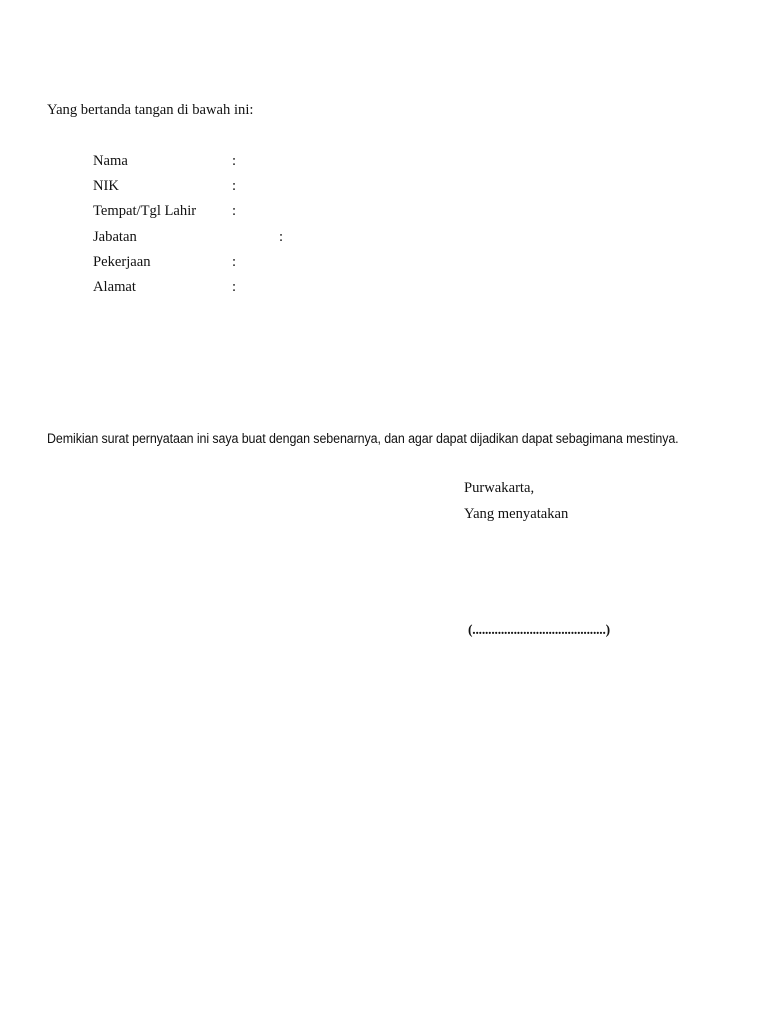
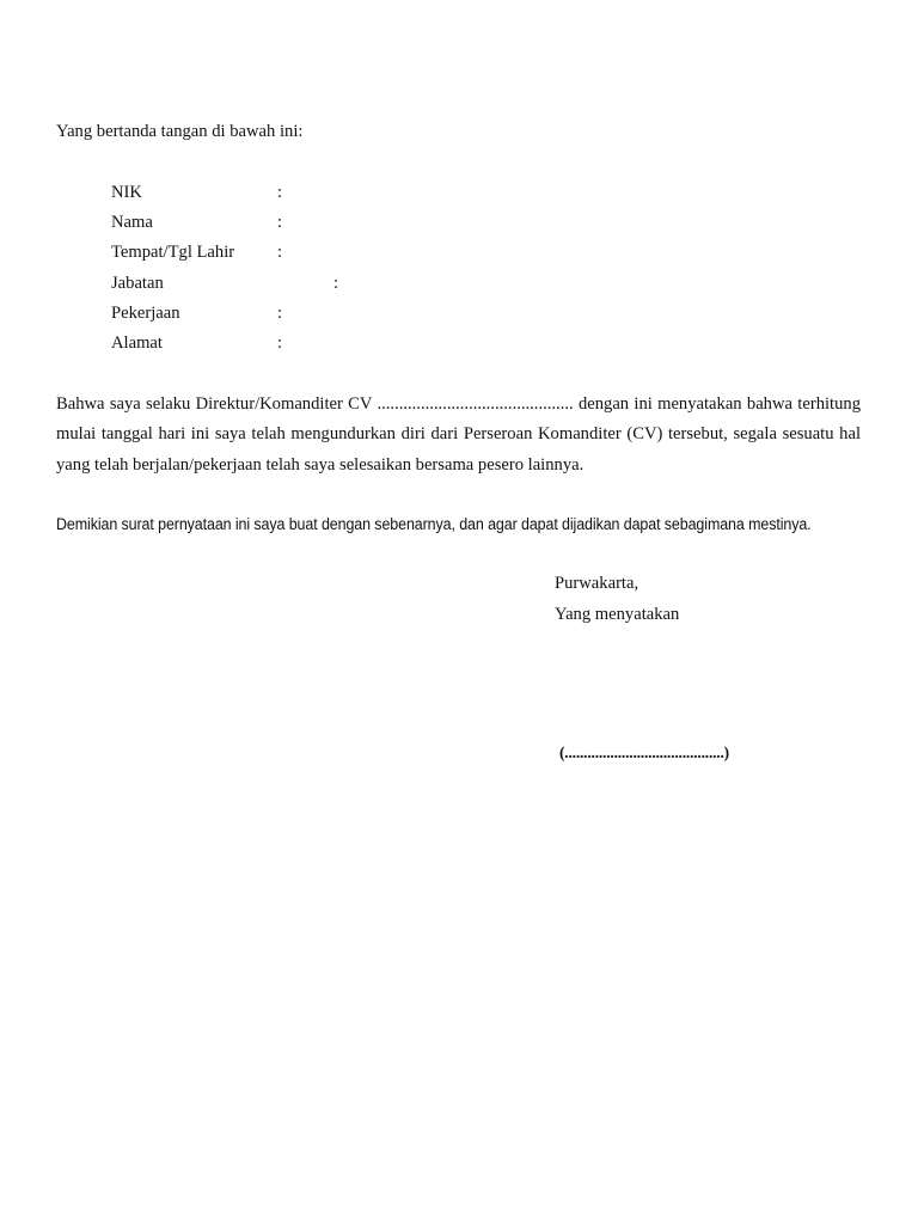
  Yang bertanda tangan di bawah ini:
- Nama
+ NIK
  :
- NIK
+ Nama
  :
  Tempat/Tgl Lahir
  :
  Jabatan
  :
  Pekerjaan
  :
  Alamat
  :
+ Bahwa saya selaku Direktur/Komanditer CV ............................................. dengan ini menyatakan bahwa terhitung mulai tanggal hari ini saya telah mengundurkan diri dari Perseroan Komanditer (CV) tersebut, segala sesuatu hal yang telah berjalan/pekerjaan telah saya selesaikan bersama pesero lainnya.
  Demikian surat pernyataan ini saya buat dengan sebenarnya, dan agar dapat dijadikan dapat sebagimana mestinya.
  Purwakarta,
  Yang menyatakan
  (..........................................)
